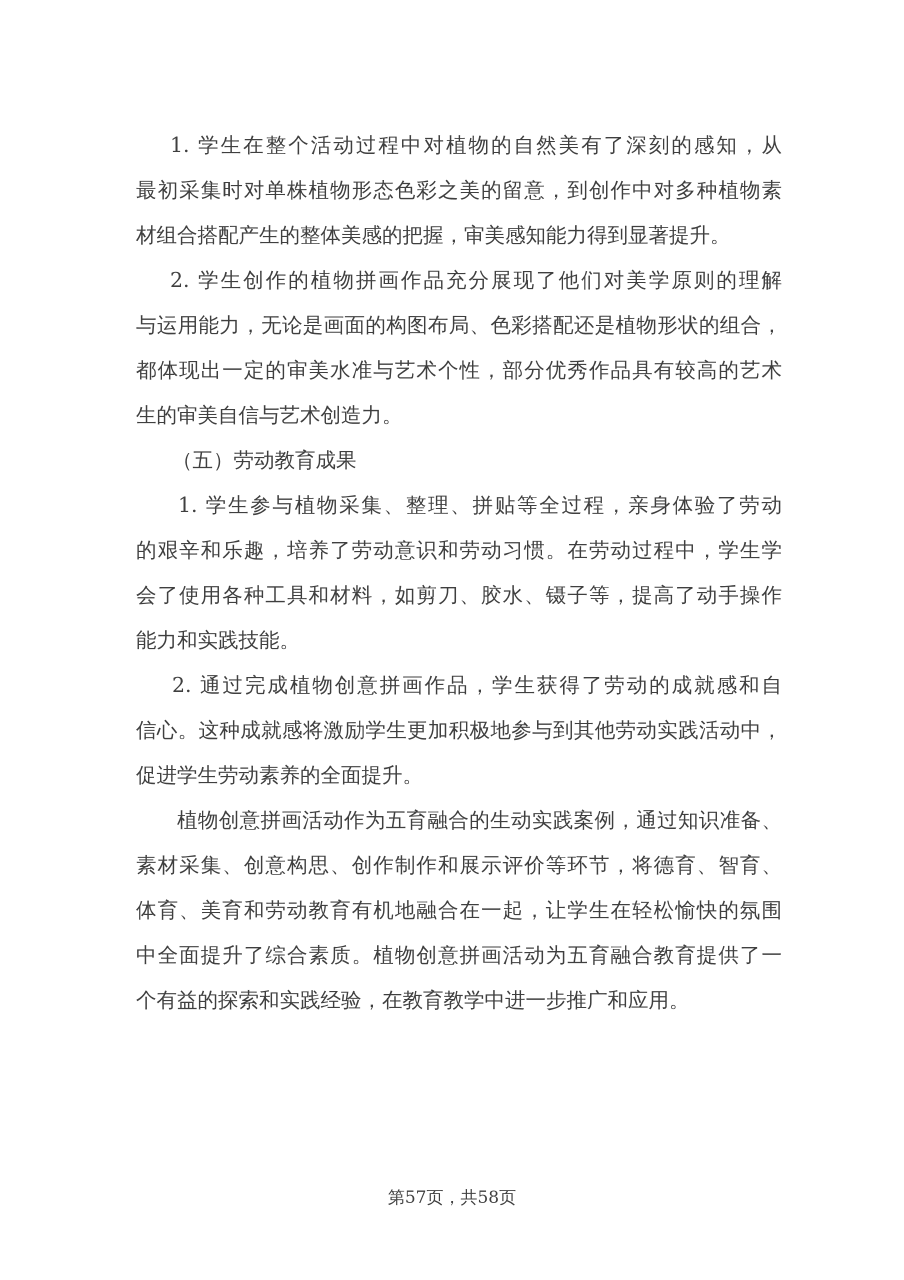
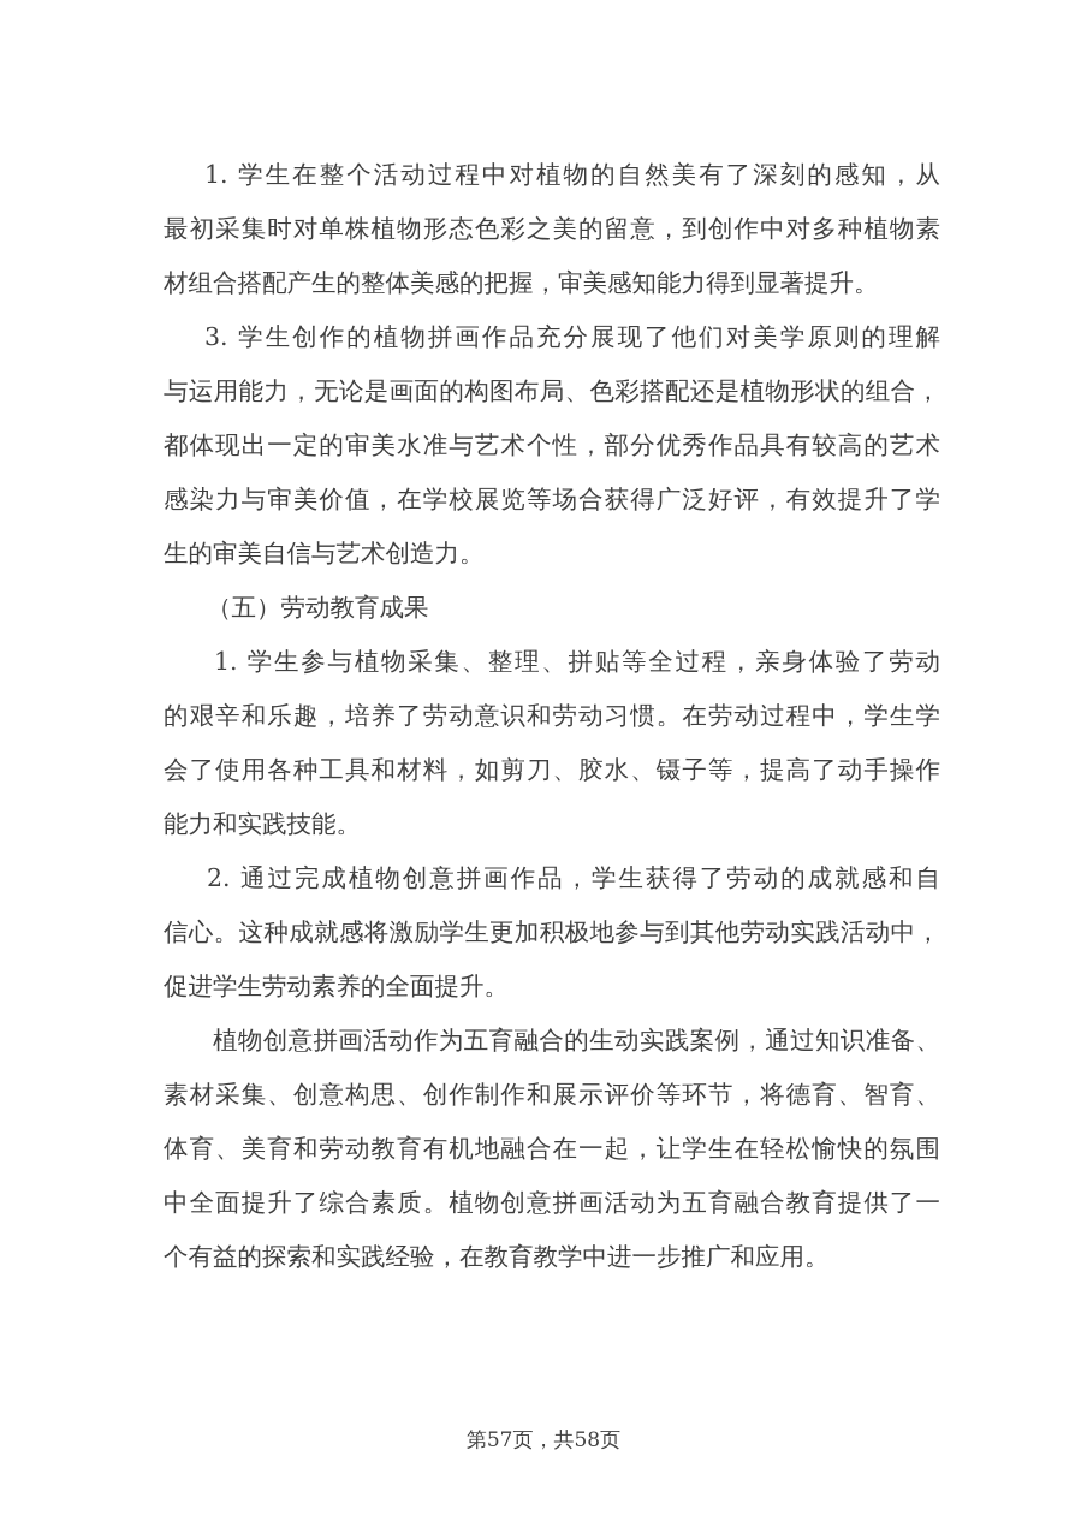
  1. 学生在整个活动过程中对植物的自然美有了深刻的感知，从
  最初采集时对单株植物形态色彩之美的留意，到创作中对多种植物素
  材组合搭配产生的整体美感的把握，审美感知能力得到显著提升。
- 2. 学生创作的植物拼画作品充分展现了他们对美学原则的理解
+ 3. 学生创作的植物拼画作品充分展现了他们对美学原则的理解
  与运用能力，无论是画面的构图布局、色彩搭配还是植物形状的组合，
  都体现出一定的审美水准与艺术个性，部分优秀作品具有较高的艺术
+ 感染力与审美价值，在学校展览等场合获得广泛好评，有效提升了学
  生的审美自信与艺术创造力。
  （五）劳动教育成果
  1. 学生参与植物采集、整理、拼贴等全过程，亲身体验了劳动
  的艰辛和乐趣，培养了劳动意识和劳动习惯。在劳动过程中，学生学
  会了使用各种工具和材料，如剪刀、胶水、镊子等，提高了动手操作
  能力和实践技能。
  2. 通过完成植物创意拼画作品，学生获得了劳动的成就感和自
  信心。这种成就感将激励学生更加积极地参与到其他劳动实践活动中，
  促进学生劳动素养的全面提升。
  植物创意拼画活动作为五育融合的生动实践案例，通过知识准备、
  素材采集、创意构思、创作制作和展示评价等环节，将德育、智育、
  体育、美育和劳动教育有机地融合在一起，让学生在轻松愉快的氛围
  中全面提升了综合素质。植物创意拼画活动为五育融合教育提供了一
  个有益的探索和实践经验，在教育教学中进一步推广和应用。
  第57页，共58页
